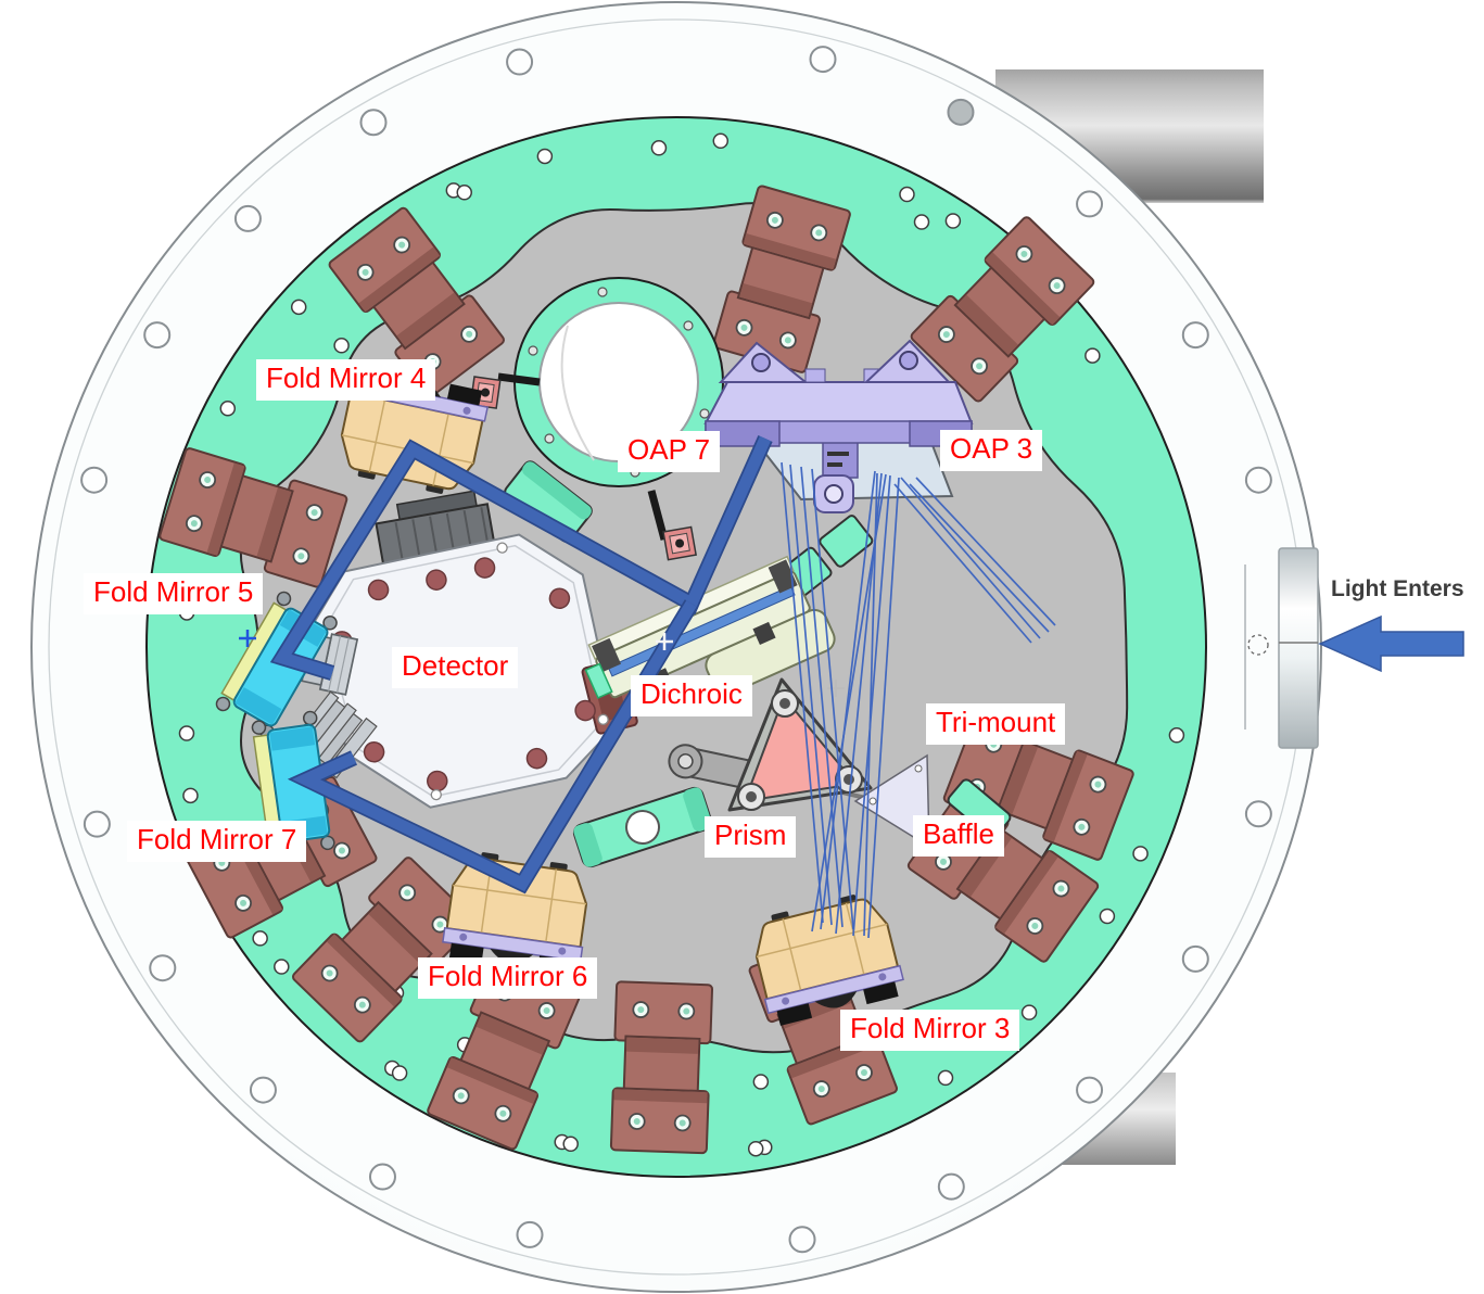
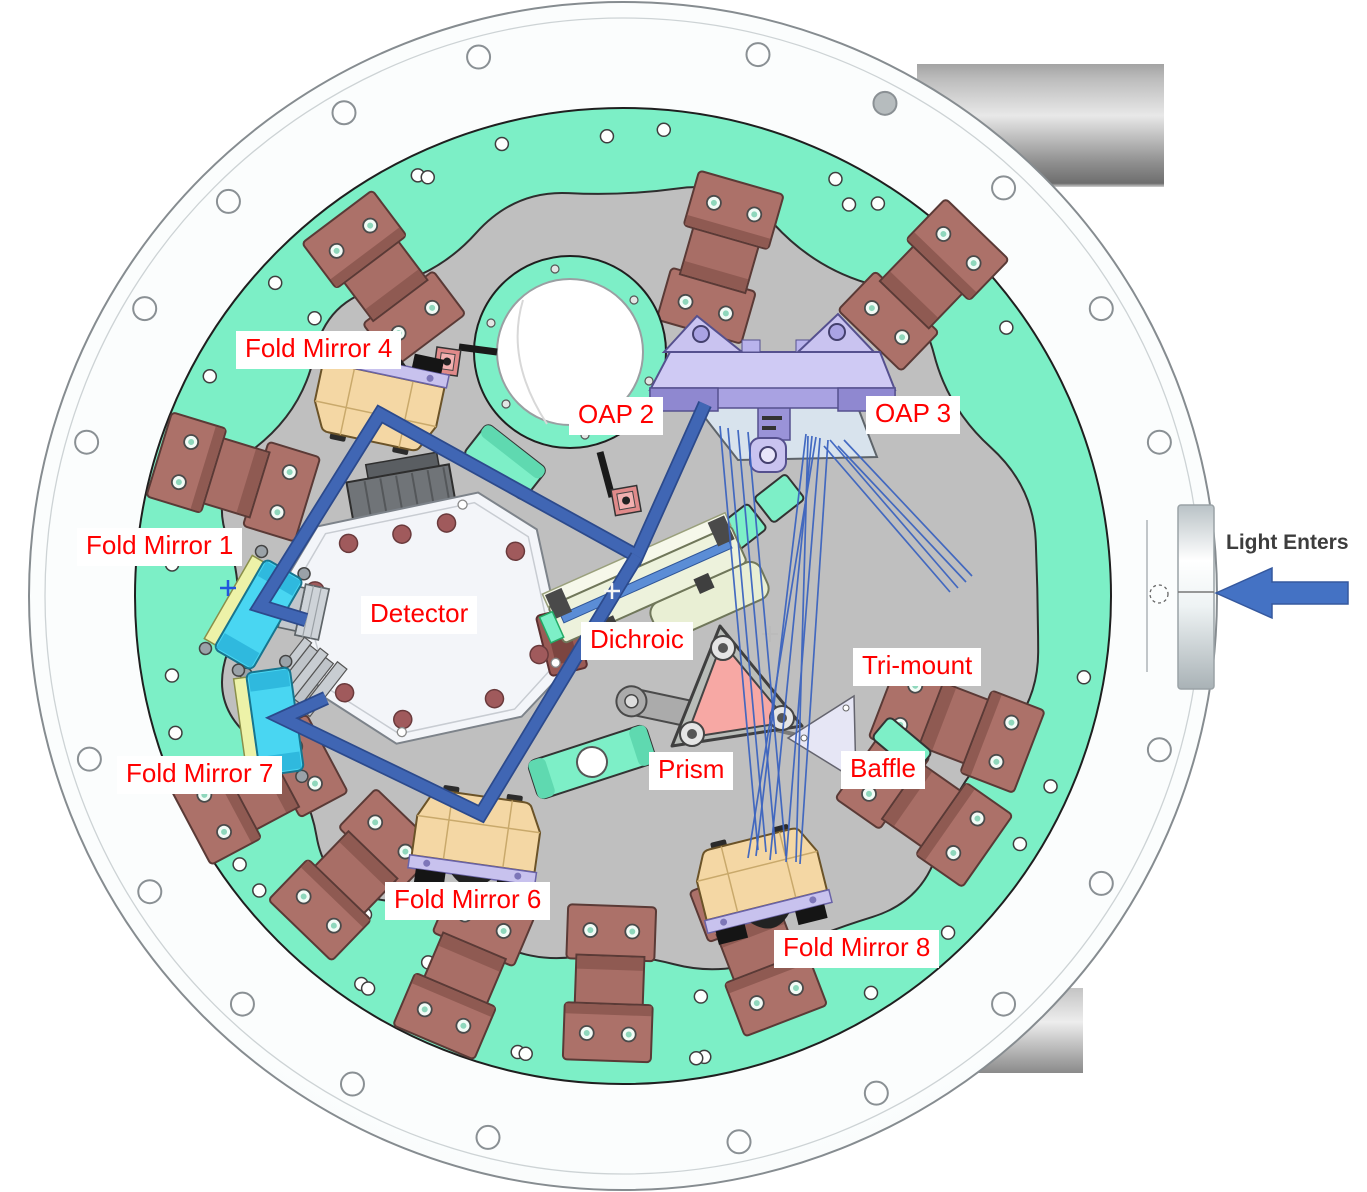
  Fold Mirror 4
- OAP 7
+ OAP 2
  OAP 3
- Fold Mirror 5
+ Fold Mirror 1
  Detector
  Dichroic
  Tri-mount
  Fold Mirror 7
  Prism
  Baffle
  Fold Mirror 6
- Fold Mirror 3
+ Fold Mirror 8
  Light Enters
